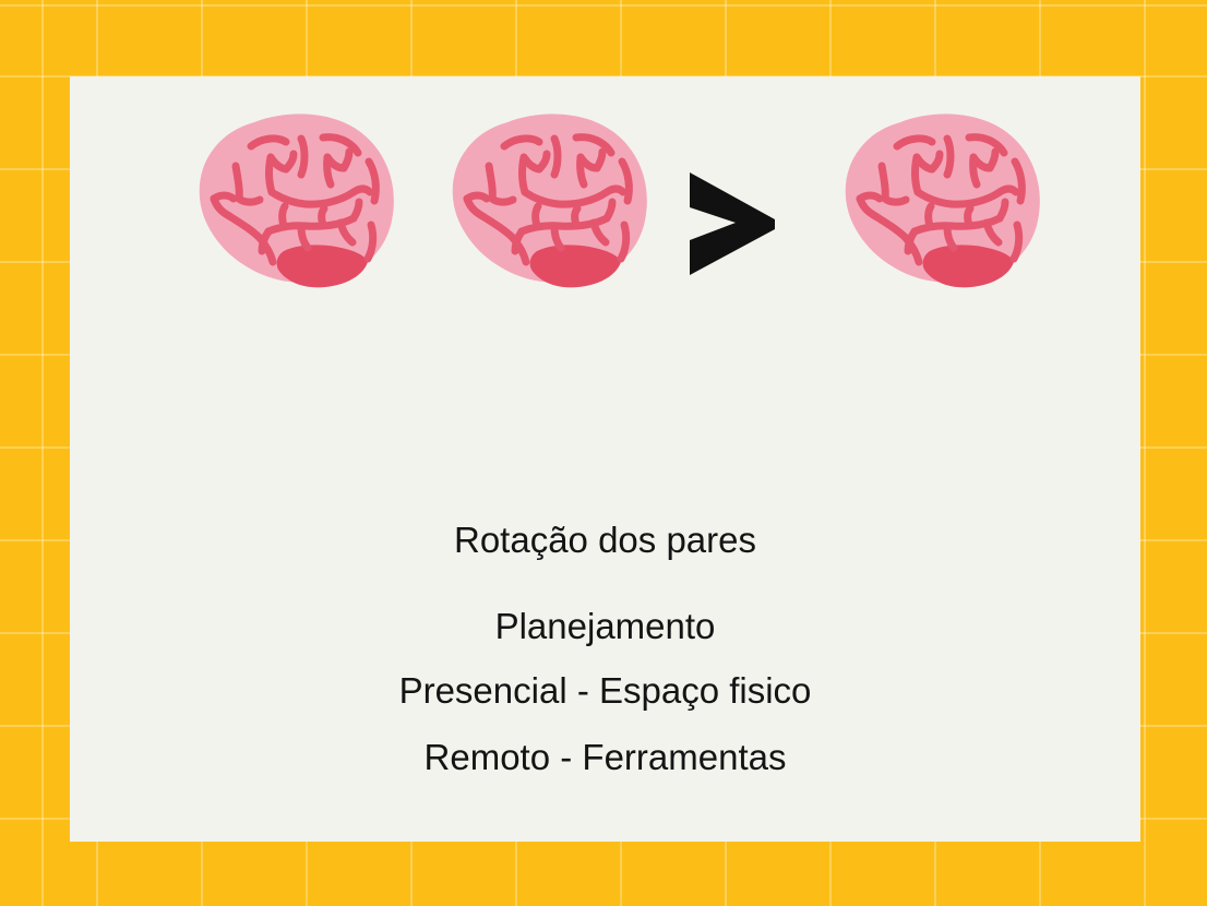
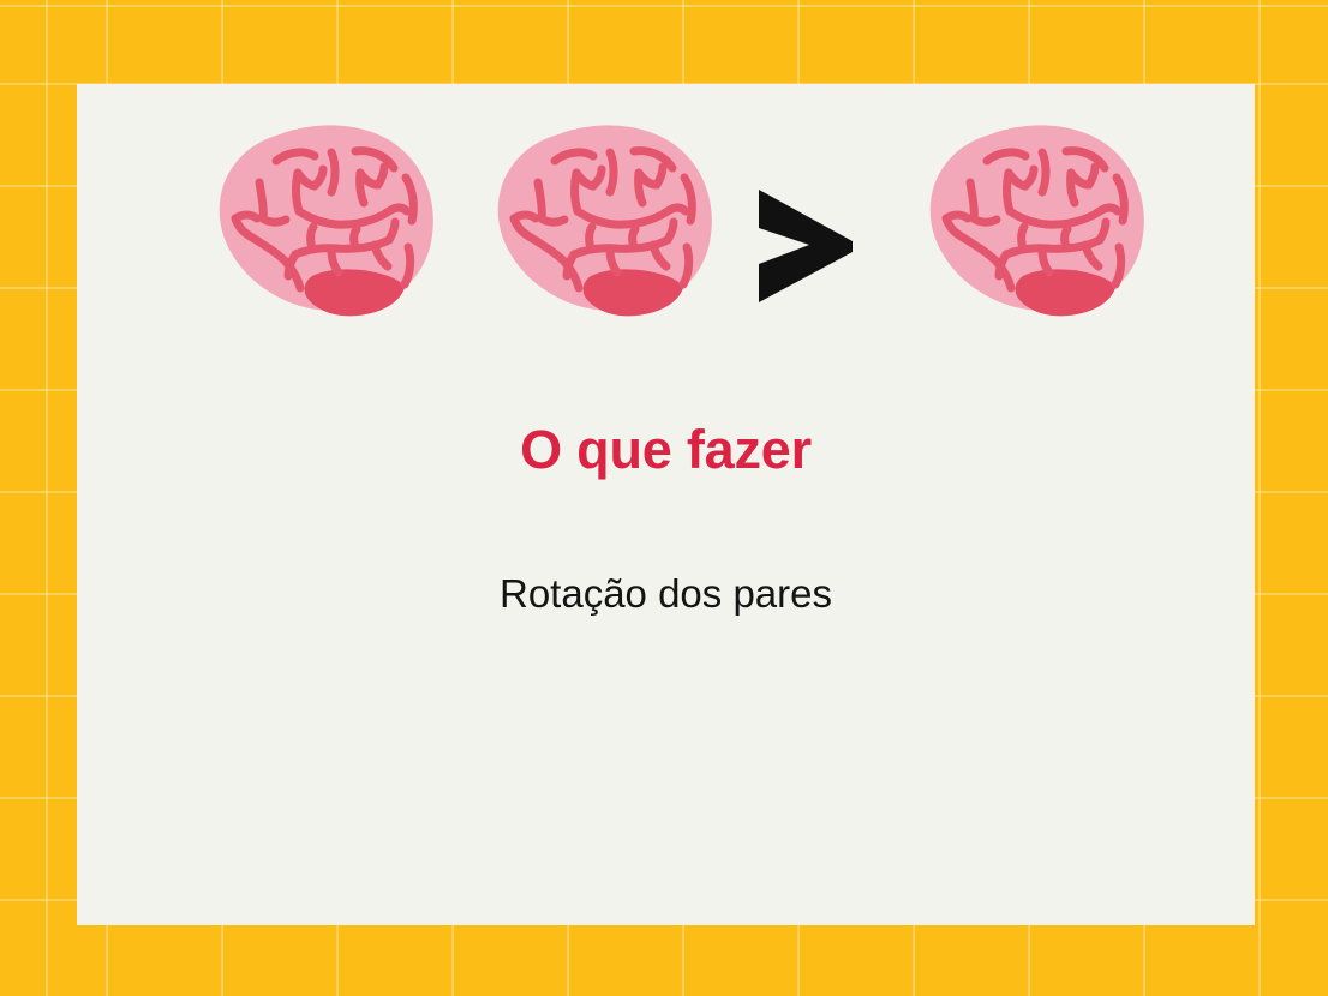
+ O que fazer
  Rotação dos pares
- Planejamento
- Presencial - Espaço fisico
- Remoto - Ferramentas
